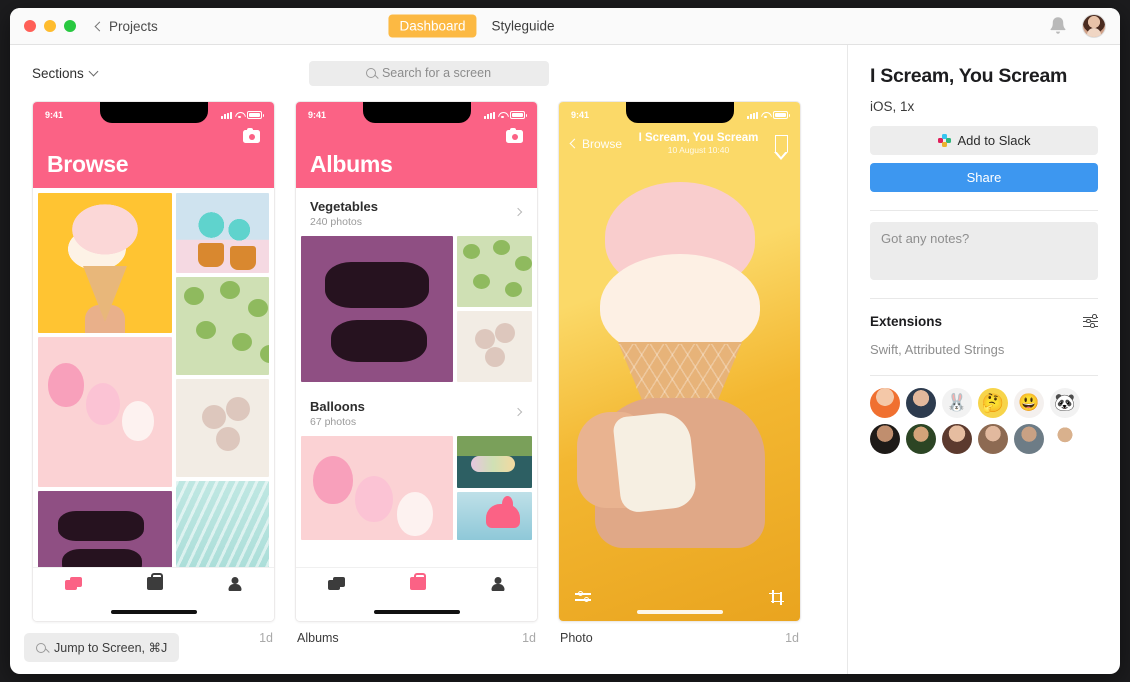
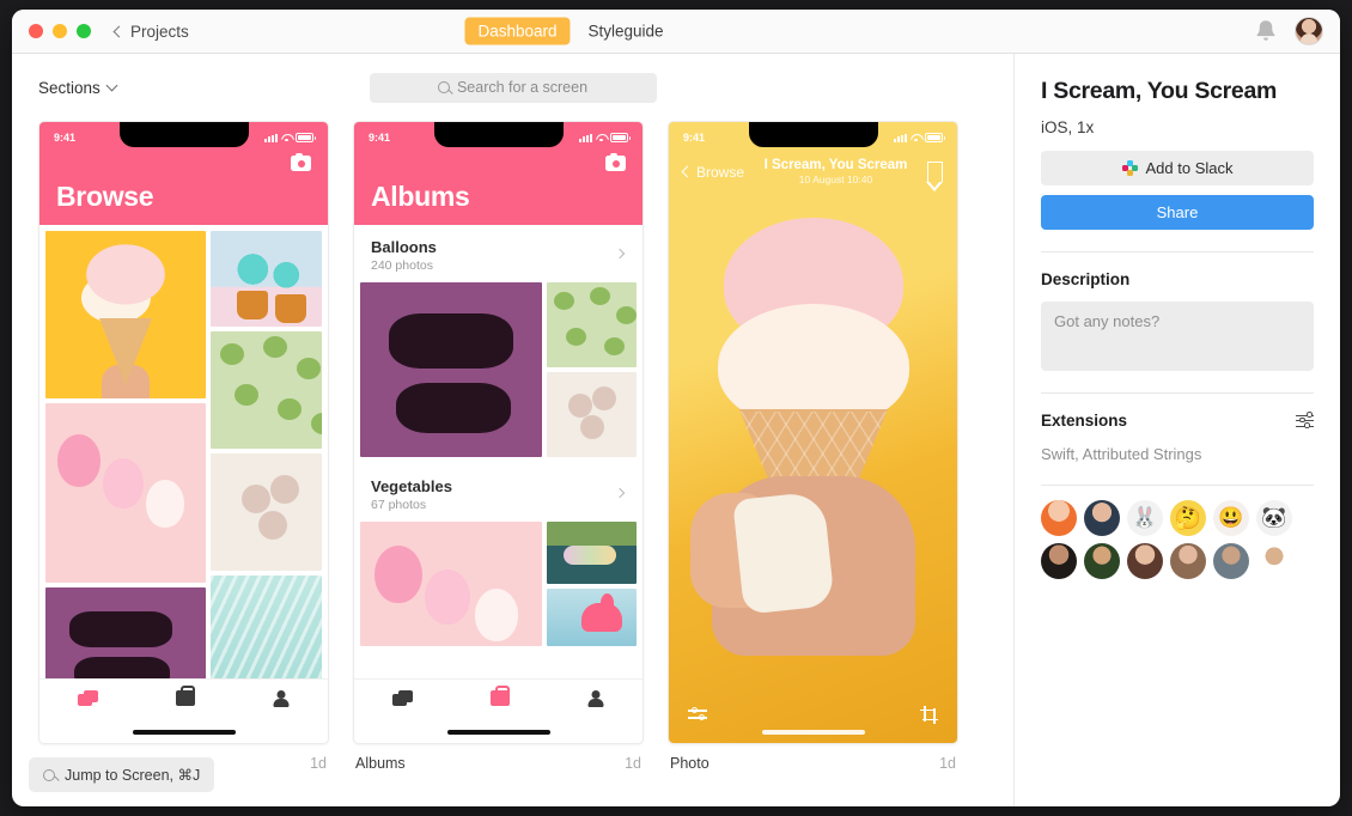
  Projects
  Dashboard
  Styleguide
  Sections
  Search for a screen
  9:41
  Browse
  1d
  9:41
  Albums
- Vegetables
+ Balloons
  240 photos
- Balloons
+ Vegetables
  67 photos
  Albums
  1d
  9:41
  Browse
  I Scream, You Scream
  10 August 10:40
  Photo
  1d
  Jump to Screen, ⌘J
  I Scream, You Scream
  iOS, 1x
  Add to Slack
  Share
+ Description
  Got any notes?
  Extensions
  Swift, Attributed Strings
